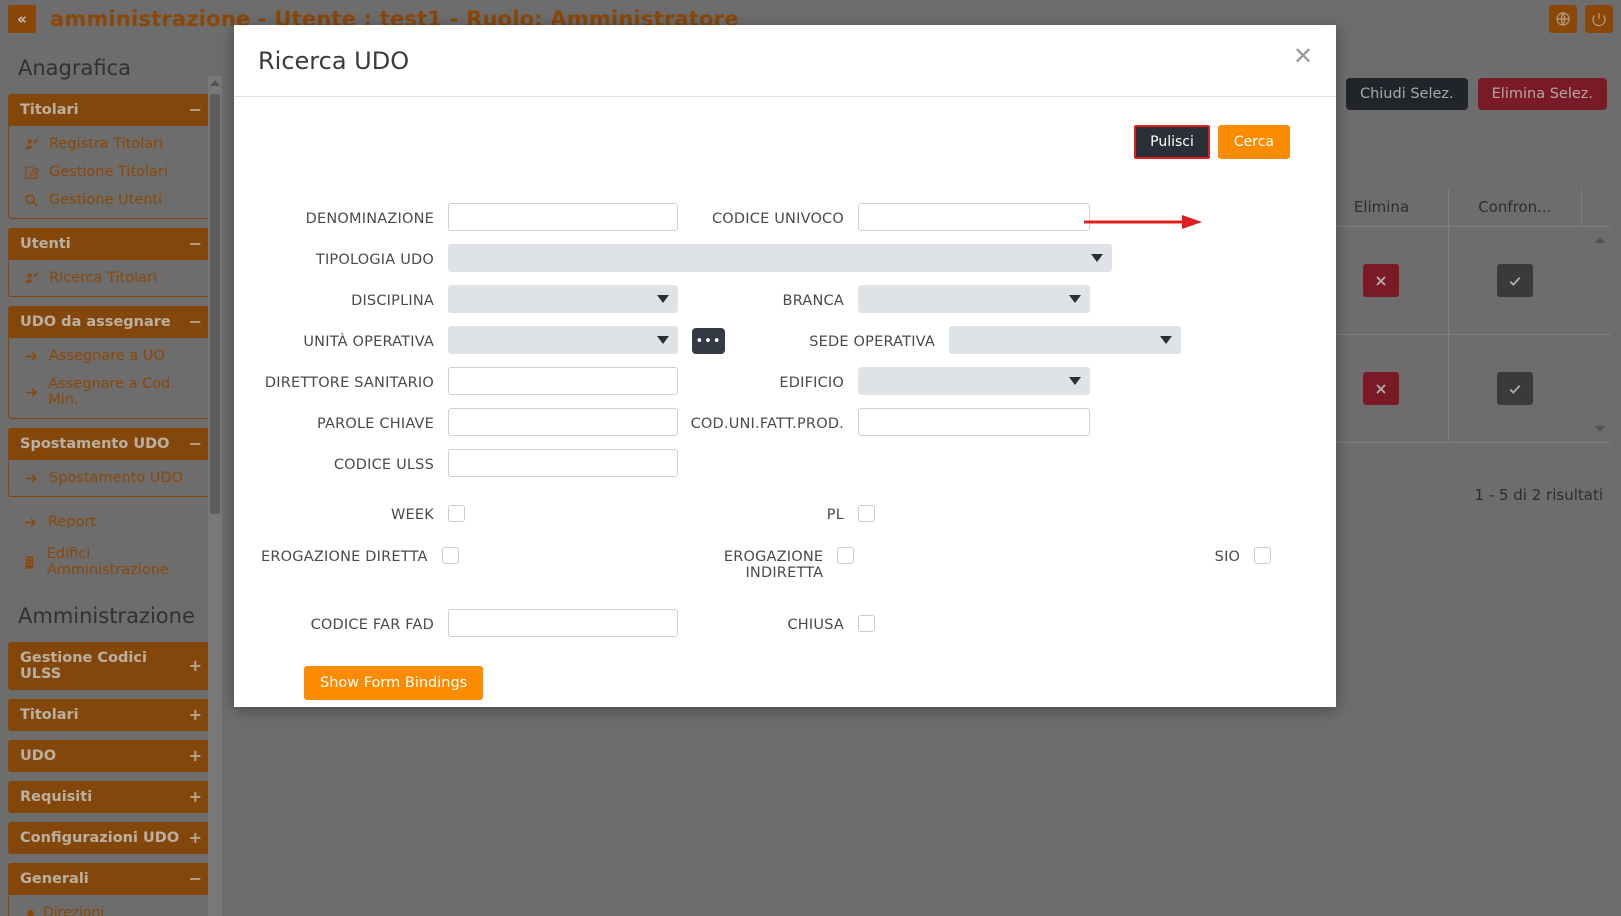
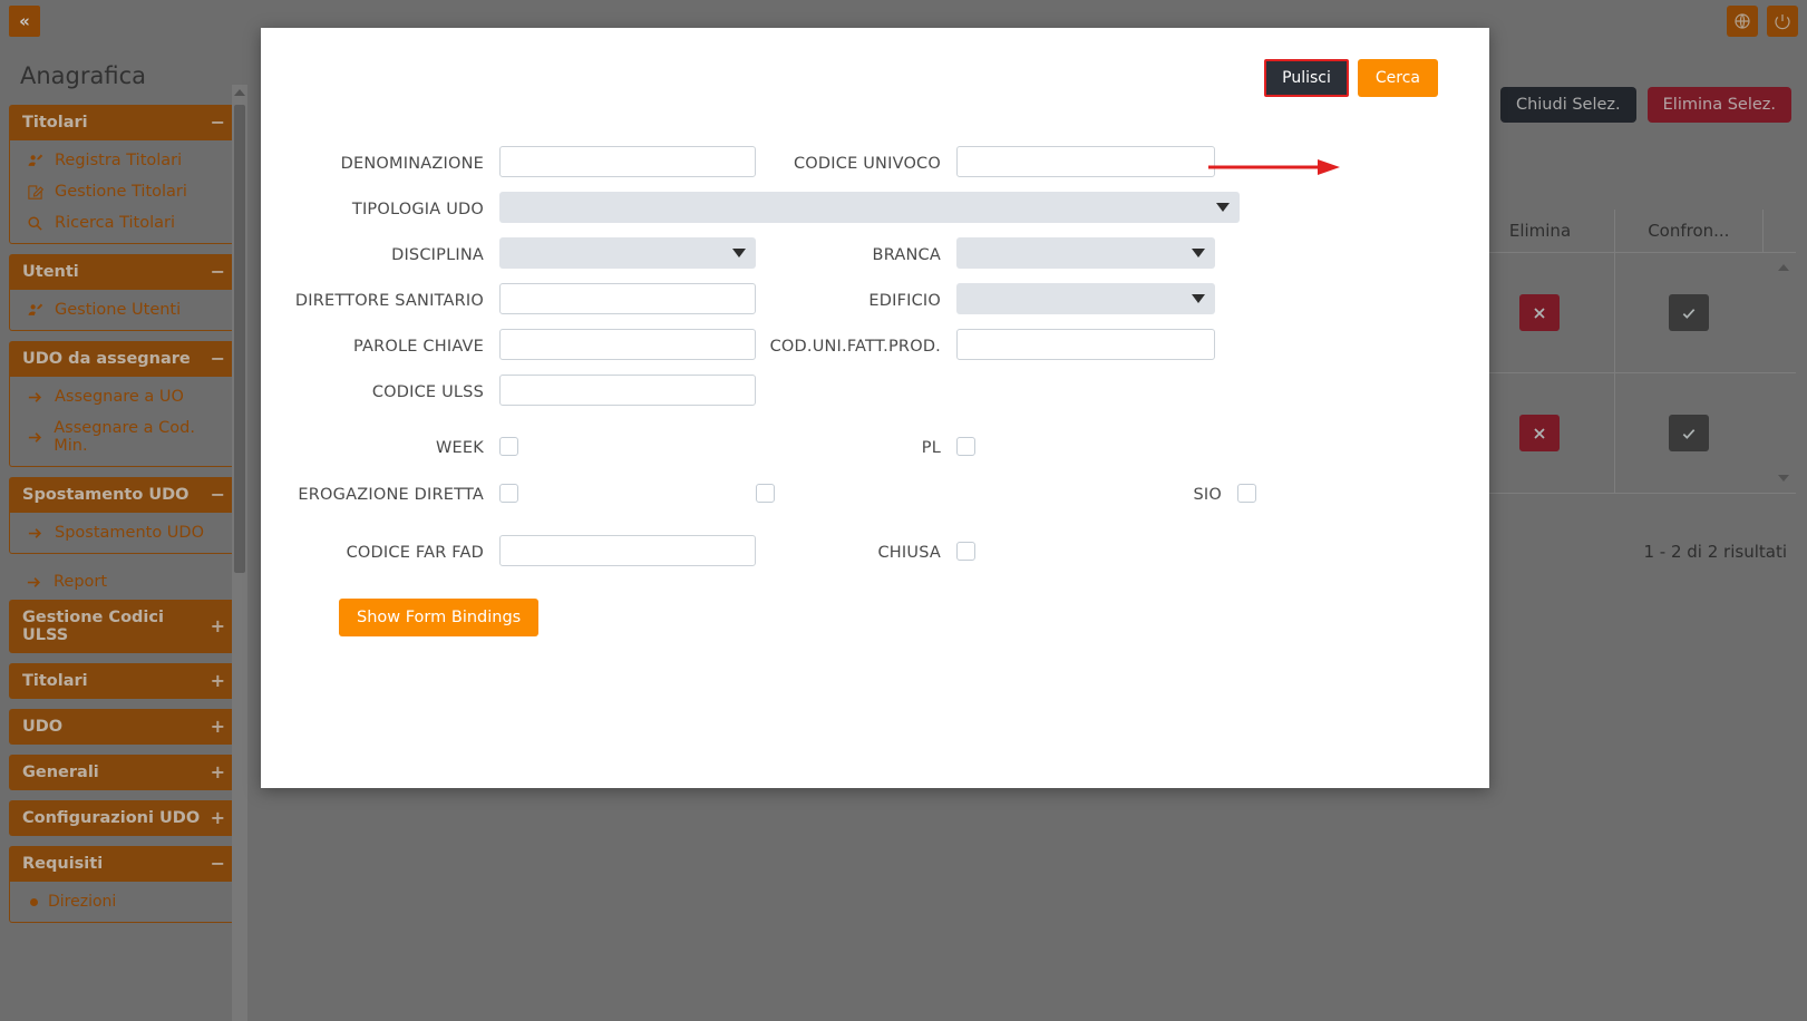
  Chiudi Selez.
  Elimina Selez.
  Elimina
  Confron...
- 1 - 5 di 2 risultati
+ 1 - 2 di 2 risultati
  Anagrafica
  Titolari
  −
  Registra Titolari
  Gestione Titolari
- Gestione Utenti
+ Ricerca Titolari
  Utenti
  −
- Ricerca Titolari
+ Gestione Utenti
  UDO da assegnare
  −
  Assegnare a UO
  Assegnare a Cod. Min.
  Spostamento UDO
  −
  Spostamento UDO
  Report
- Edifici Amministrazione
- Amministrazione
  Gestione Codici ULSS
  +
  Titolari
  +
  UDO
  +
- Requisiti
+ Generali
  +
  Configurazioni UDO
  +
- Generali
+ Requisiti
  −
  Direzioni
  «
- amministrazione - Utente : test1 - Ruolo: Amministratore
- Ricerca UDO
- ✕
  Pulisci
  Cerca
  DENOMINAZIONE
  CODICE UNIVOCO
  TIPOLOGIA UDO
  DISCIPLINA
  BRANCA
- UNITÀ OPERATIVA
- •••
- SEDE OPERATIVA
  DIRETTORE SANITARIO
  EDIFICIO
  PAROLE CHIAVE
  COD.UNI.FATT.PROD.
  CODICE ULSS
  WEEK
  PL
  EROGAZIONE DIRETTA
- EROGAZIONE INDIRETTA
  SIO
  CODICE FAR FAD
  CHIUSA
  Show Form Bindings
